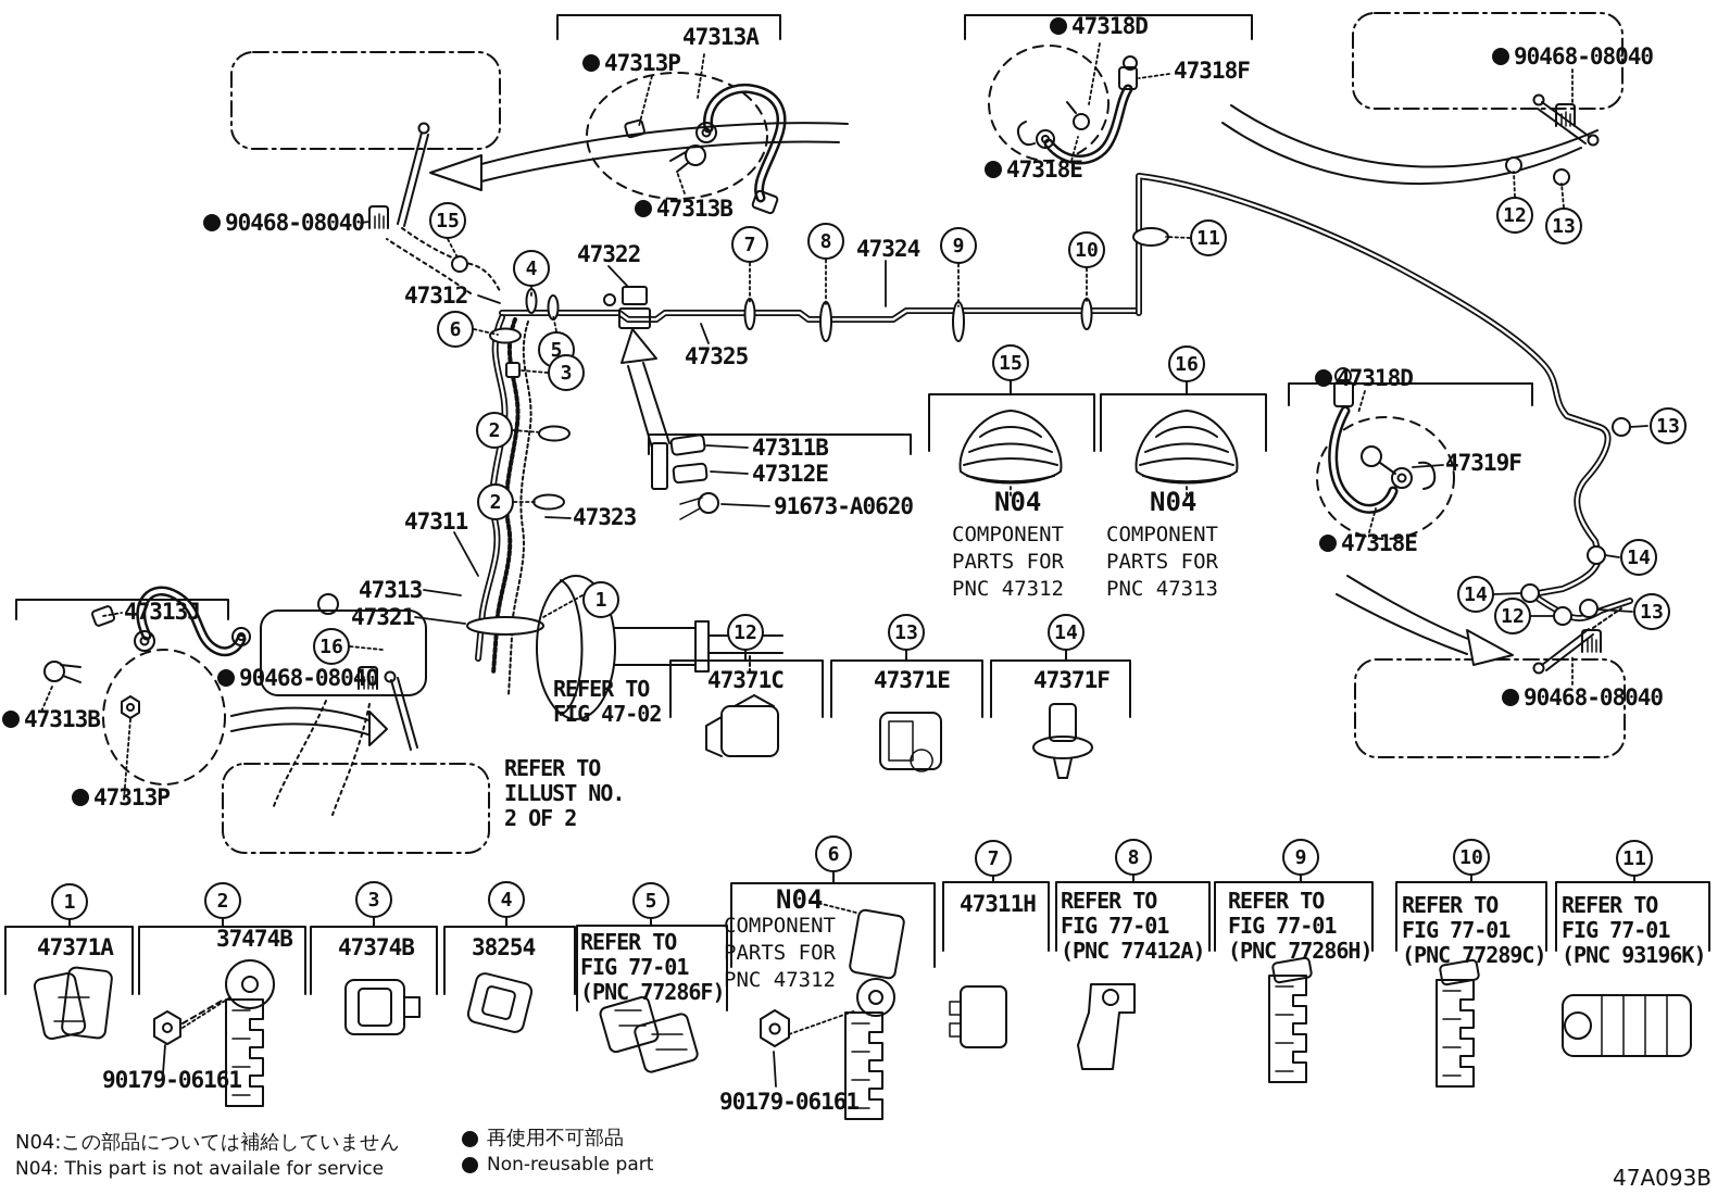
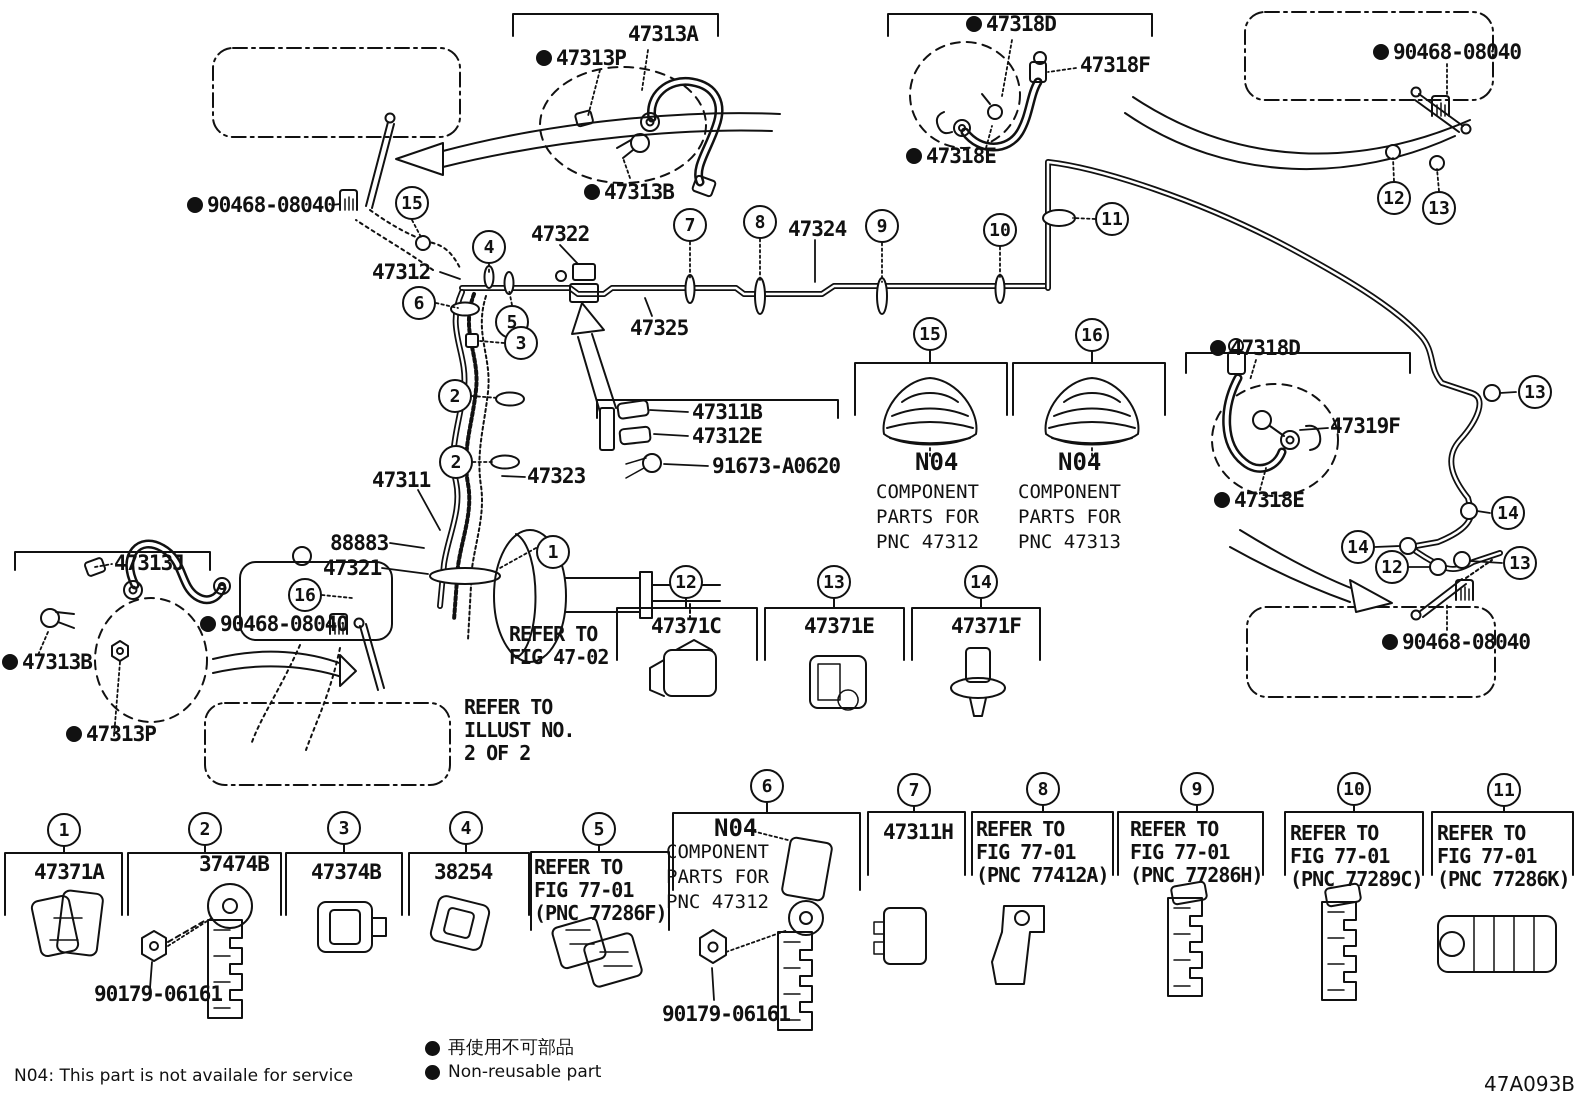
  15
  4
  6
  5
  3
  2
  2
  7
  8
  9
  10
  11
  12
  13
  16
  1
  15
  16
  12
  13
  14
  13
  14
  14
  12
  13
  1
  2
  3
  4
  5
  6
  7
  8
  9
  10
  11
  90468-08040
  47313P
  47313A
  47313B
  47318D
  47318F
  47318E
  90468-08040
  47312
  47322
  47324
  47325
  47311B
  47312E
  91673-A0620
  47311
  47323
- 47313
+ 88883
  47321
  47313J
  47313B
  47313P
  90468-08040
  47318D
  47319F
  47318E
  90468-08040
  47371C
  47371E
  47371F
  47371A
  37474B
  90179-06161
  47374B
  38254
  47311H
  90179-06161
  REFER TO
  FIG 47-02
  REFER TO
  ILLUST NO.
  2 OF 2
  REFER TO
  FIG 77-01
  (PNC 77286F)
  REFER TO
  FIG 77-01
  (PNC 77412A)
  REFER TO
  FIG 77-01
  (PNC 77286H)
  REFER TO
  FIG 77-01
  (PNC 77289C)
  REFER TO
  FIG 77-01
- (PNC 93196K)
+ (PNC 77286K)
  N04
  COMPONENT
  PARTS FOR
  PNC 47312
  N04
  COMPONENT
  PARTS FOR
  PNC 47313
  N04
  COMPONENT
  PARTS FOR
  PNC 47312
- N04:この部品については補給していません
  N04: This part is not availale for service
  再使用不可部品
  Non-reusable part
  47A093B
